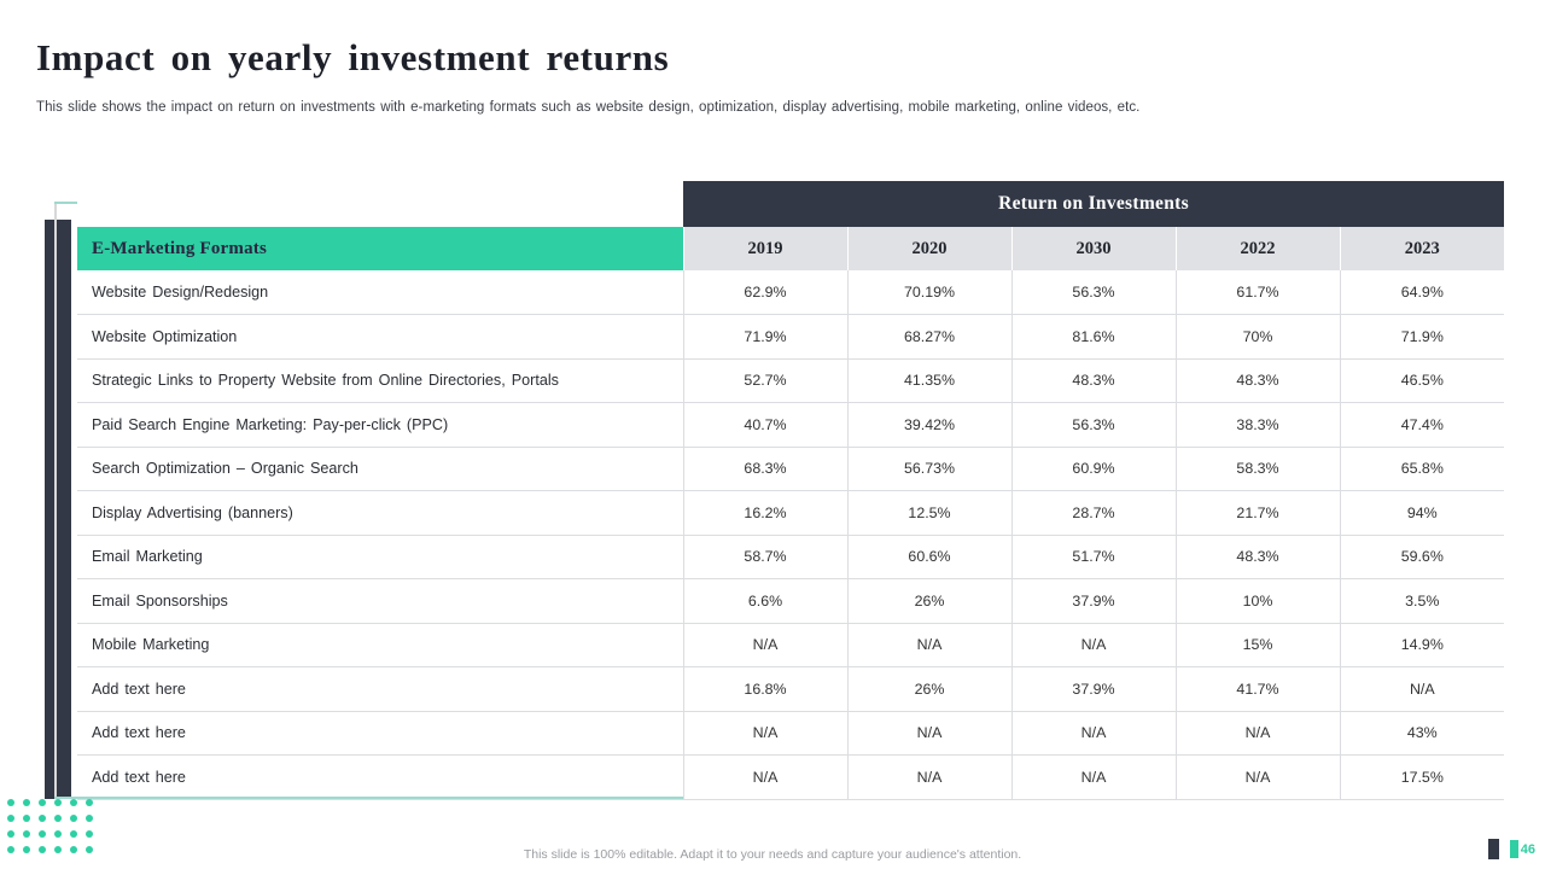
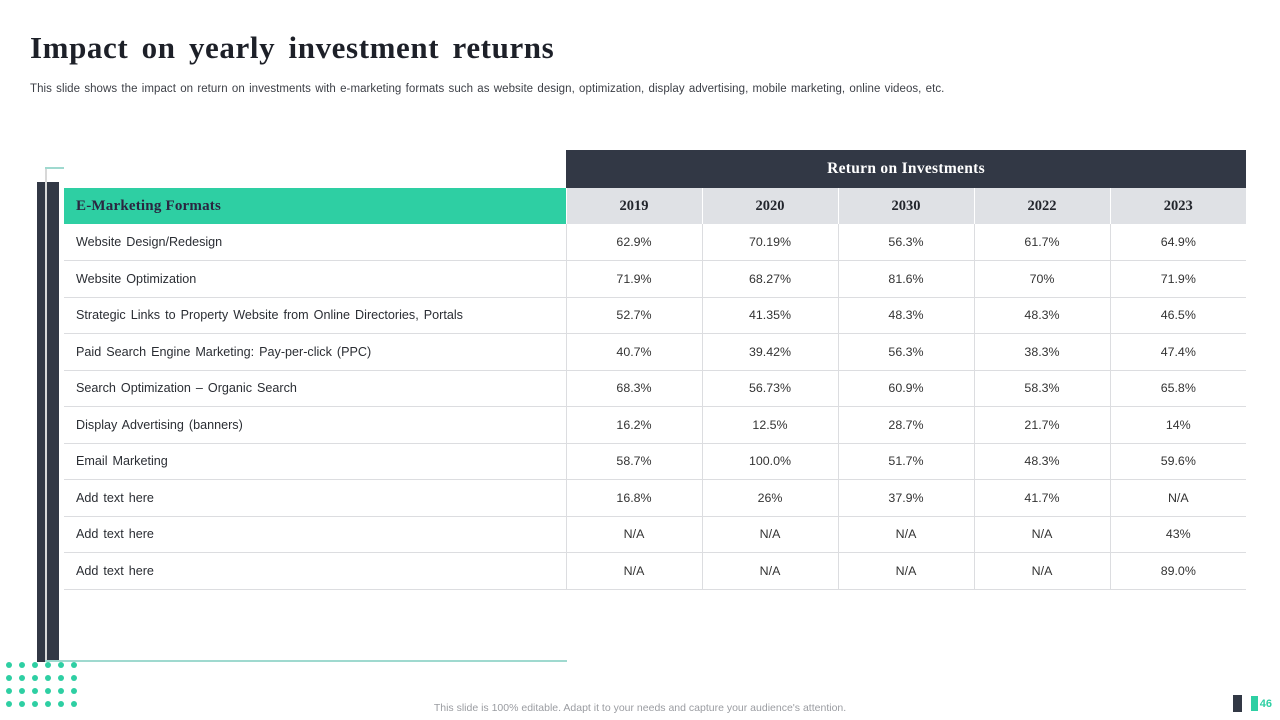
  Impact on yearly investment returns
  This slide shows the impact on return on investments with e-marketing formats such as website design, optimization, display advertising, mobile marketing, online videos, etc.
  	Return on Investments
  E-Marketing Formats	2019	2020	2030	2022	2023
  Website Design/Redesign	62.9%	70.19%	56.3%	61.7%	64.9%
  Website Optimization	71.9%	68.27%	81.6%	70%	71.9%
  Strategic Links to Property Website from Online Directories, Portals	52.7%	41.35%	48.3%	48.3%	46.5%
  Paid Search Engine Marketing: Pay-per-click (PPC)	40.7%	39.42%	56.3%	38.3%	47.4%
  Search Optimization – Organic Search	68.3%	56.73%	60.9%	58.3%	65.8%
- Display Advertising (banners)	16.2%	12.5%	28.7%	21.7%	94%
+ Display Advertising (banners)	16.2%	12.5%	28.7%	21.7%	14%
- Email Marketing	58.7%	60.6%	51.7%	48.3%	59.6%
+ Email Marketing	58.7%	100.0%	51.7%	48.3%	59.6%
- Email Sponsorships	6.6%	26%	37.9%	10%	3.5%
- Mobile Marketing	N/A	N/A	N/A	15%	14.9%
  Add text here	16.8%	26%	37.9%	41.7%	N/A
  Add text here	N/A	N/A	N/A	N/A	43%
- Add text here	N/A	N/A	N/A	N/A	17.5%
+ Add text here	N/A	N/A	N/A	N/A	89.0%
  This slide is 100% editable. Adapt it to your needs and capture your audience's attention.
  46
